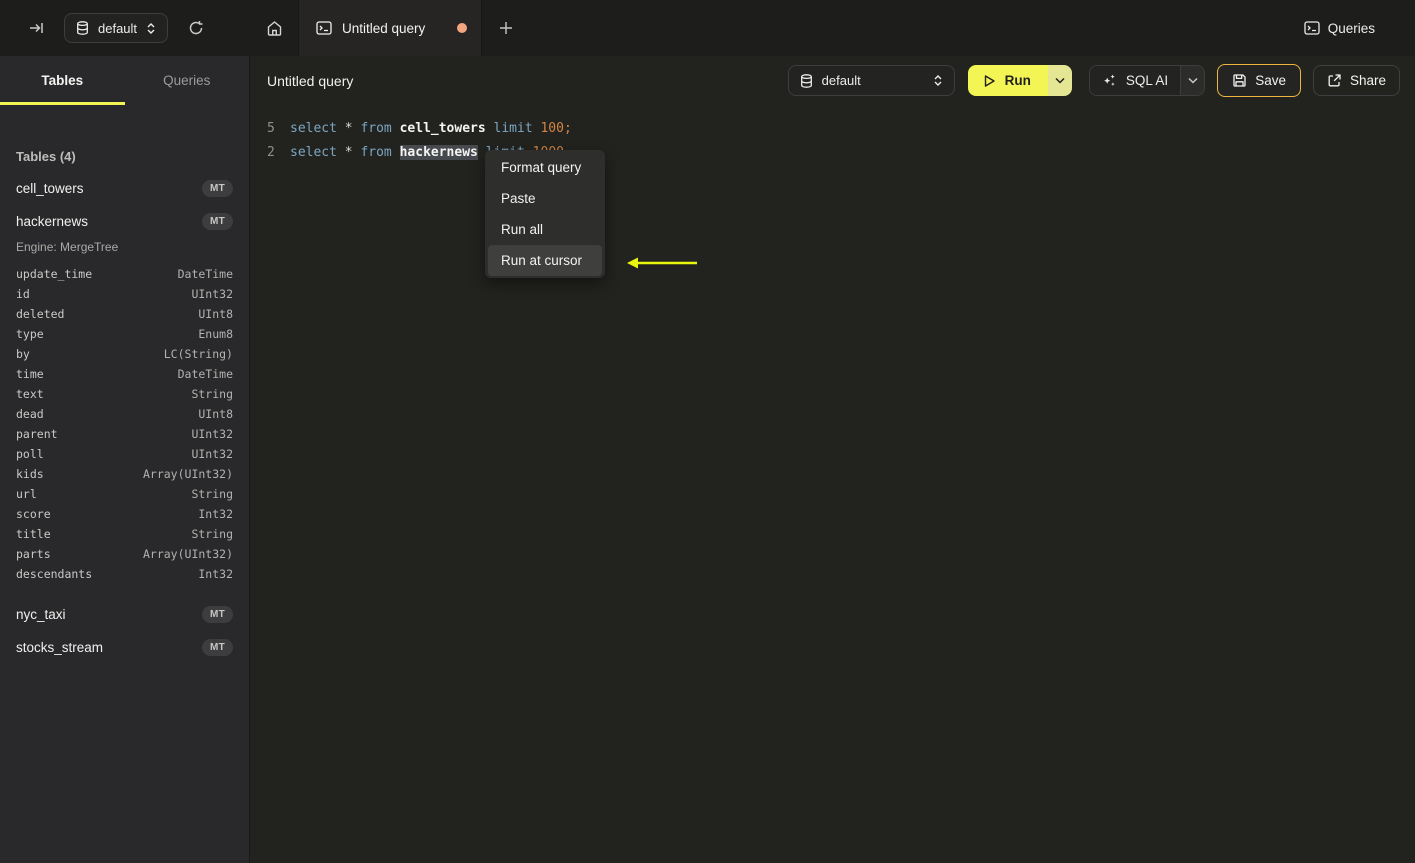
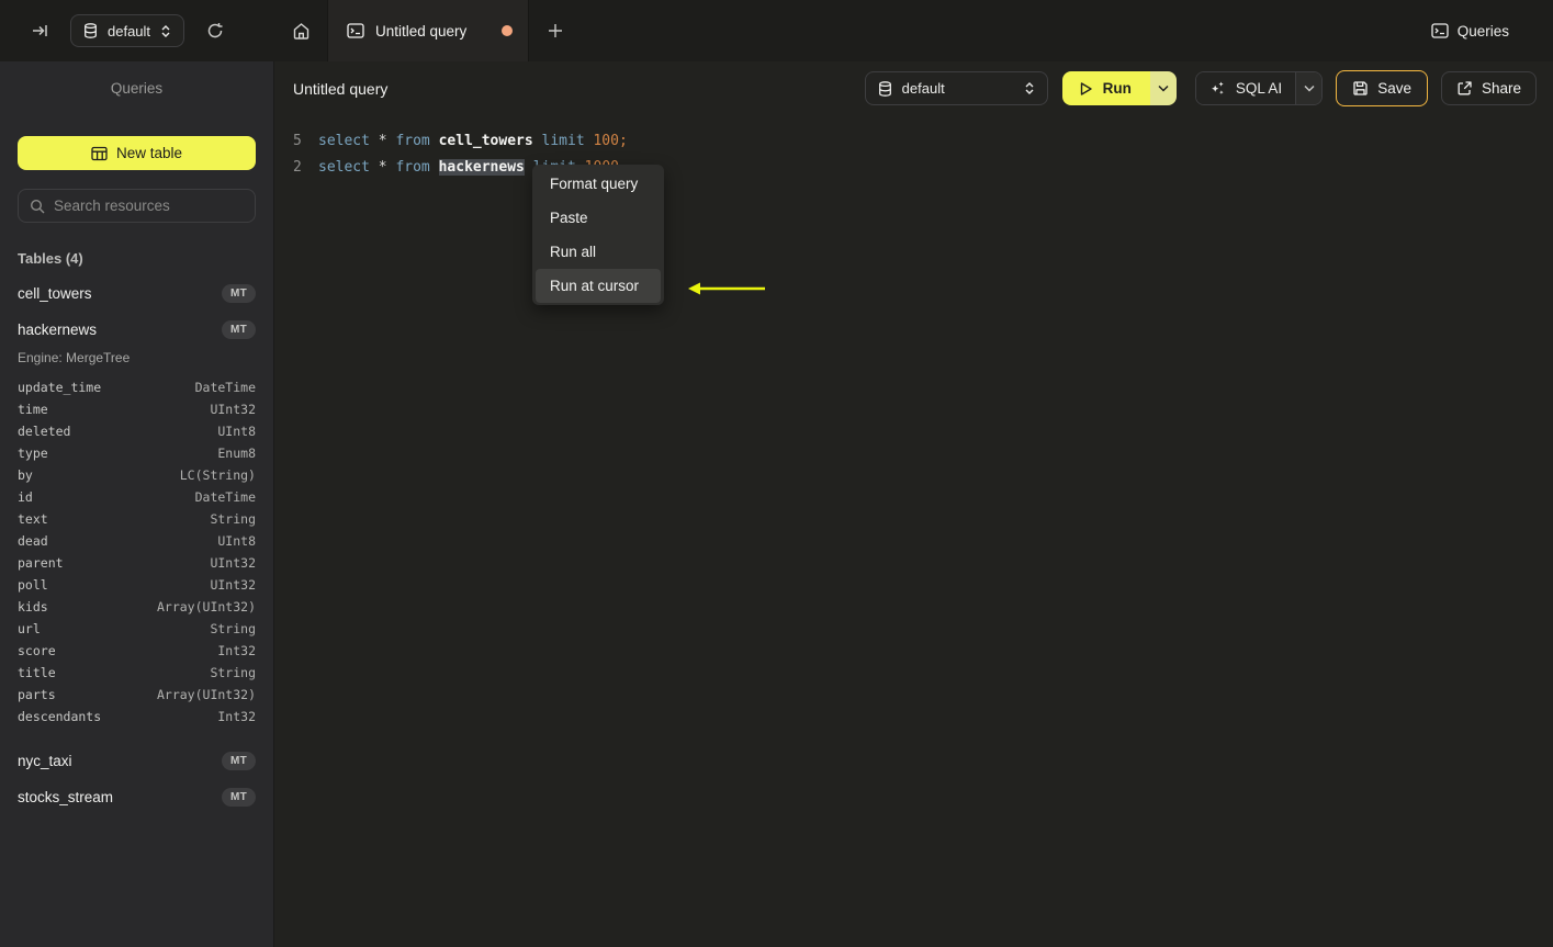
  default
  Untitled query
  Queries
- Tables
  Queries
+ New table
+ Search resources
  Tables (4)
  cell_towers
  MT
  hackernews
  MT
  Engine: MergeTree
  update_time
  DateTime
- id
+ time
  UInt32
  deleted
  UInt8
  type
  Enum8
  by
  LC(String)
- time
+ id
  DateTime
  text
  String
  dead
  UInt8
  parent
  UInt32
  poll
  UInt32
  kids
  Array(UInt32)
  url
  String
  score
  Int32
  title
  String
  parts
  Array(UInt32)
  descendants
  Int32
  nyc_taxi
  MT
  stocks_stream
  MT
  Untitled query
  default
  Run
  SQL AI
  Save
  Share
  5
  select * from cell_towers limit 100;
  2
  select * from hackernews
  Format query
  Paste
  Run all
  Run at cursor
